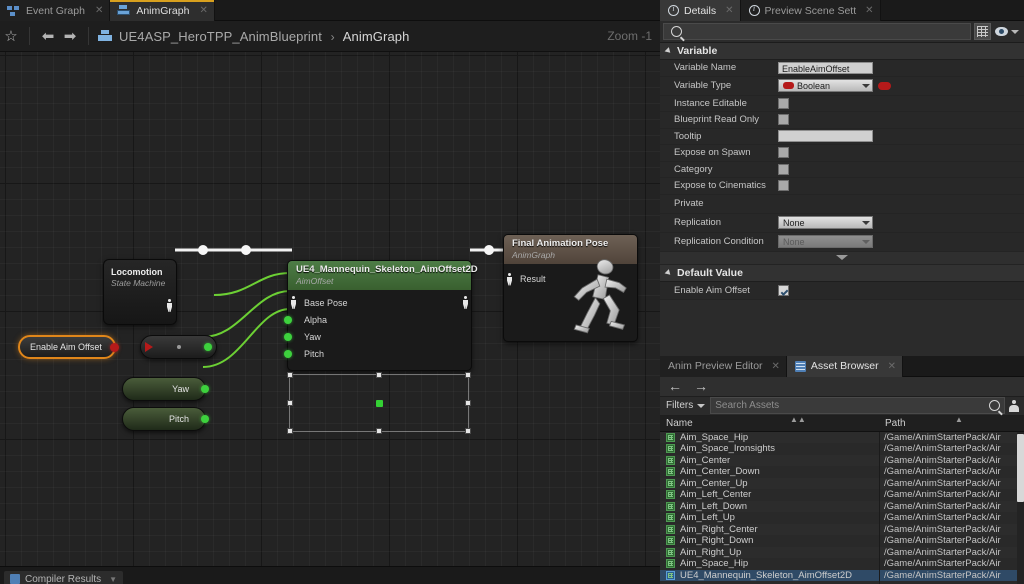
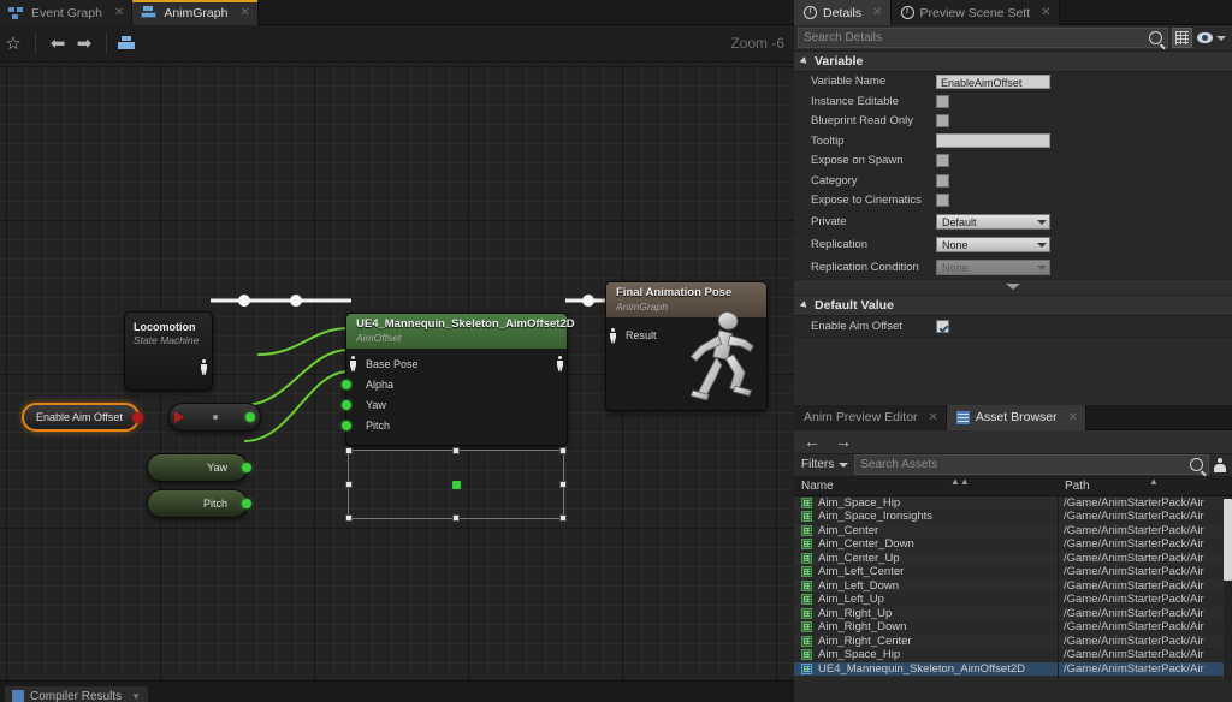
  Event Graph
  ✕
  AnimGraph
  ✕
  ☆
  ⬅
  ➡
- UE4ASP_HeroTPP_AnimBlueprint › AnimGraph
- Zoom -1
+ Zoom -6
  Locomotion
  State Machine
  UE4_Mannequin_Skeleton_AimOffset2D
  AimOffset
  Base Pose
  Alpha
  Yaw
  Pitch
  Final Animation Pose
  AnimGraph
  Result
  Enable Aim Offset
  Yaw
  Pitch
  Compiler Results
  ▼
  Details
  ✕
  Preview Scene Sett
  ✕
+ Search Details
  Variable
  Variable Name
  EnableAimOffset
- Variable Type
- Boolean
  Instance Editable
  Blueprint Read Only
  Tooltip
  Expose on Spawn
  Category
  Expose to Cinematics
  Private
+ Default
  Replication
  None
  Replication Condition
  None
  Default Value
  Enable Aim Offset
  Anim Preview Editor
  ✕
  Asset Browser
  ✕
  ←
  →
  Filters
  Search Assets
  Name
  ▲▲
  Path
  ▲
  Aim_Space_Hip
  /Game/AnimStarterPack/Air
  Aim_Space_Ironsights
  /Game/AnimStarterPack/Air
  Aim_Center
  /Game/AnimStarterPack/Air
  Aim_Center_Down
  /Game/AnimStarterPack/Air
  Aim_Center_Up
  /Game/AnimStarterPack/Air
  Aim_Left_Center
  /Game/AnimStarterPack/Air
  Aim_Left_Down
  /Game/AnimStarterPack/Air
  Aim_Left_Up
  /Game/AnimStarterPack/Air
- Aim_Right_Center
+ Aim_Right_Up
  /Game/AnimStarterPack/Air
  Aim_Right_Down
  /Game/AnimStarterPack/Air
- Aim_Right_Up
+ Aim_Right_Center
  /Game/AnimStarterPack/Air
  Aim_Space_Hip
  /Game/AnimStarterPack/Air
  UE4_Mannequin_Skeleton_AimOffset2D
  /Game/AnimStarterPack/Air
